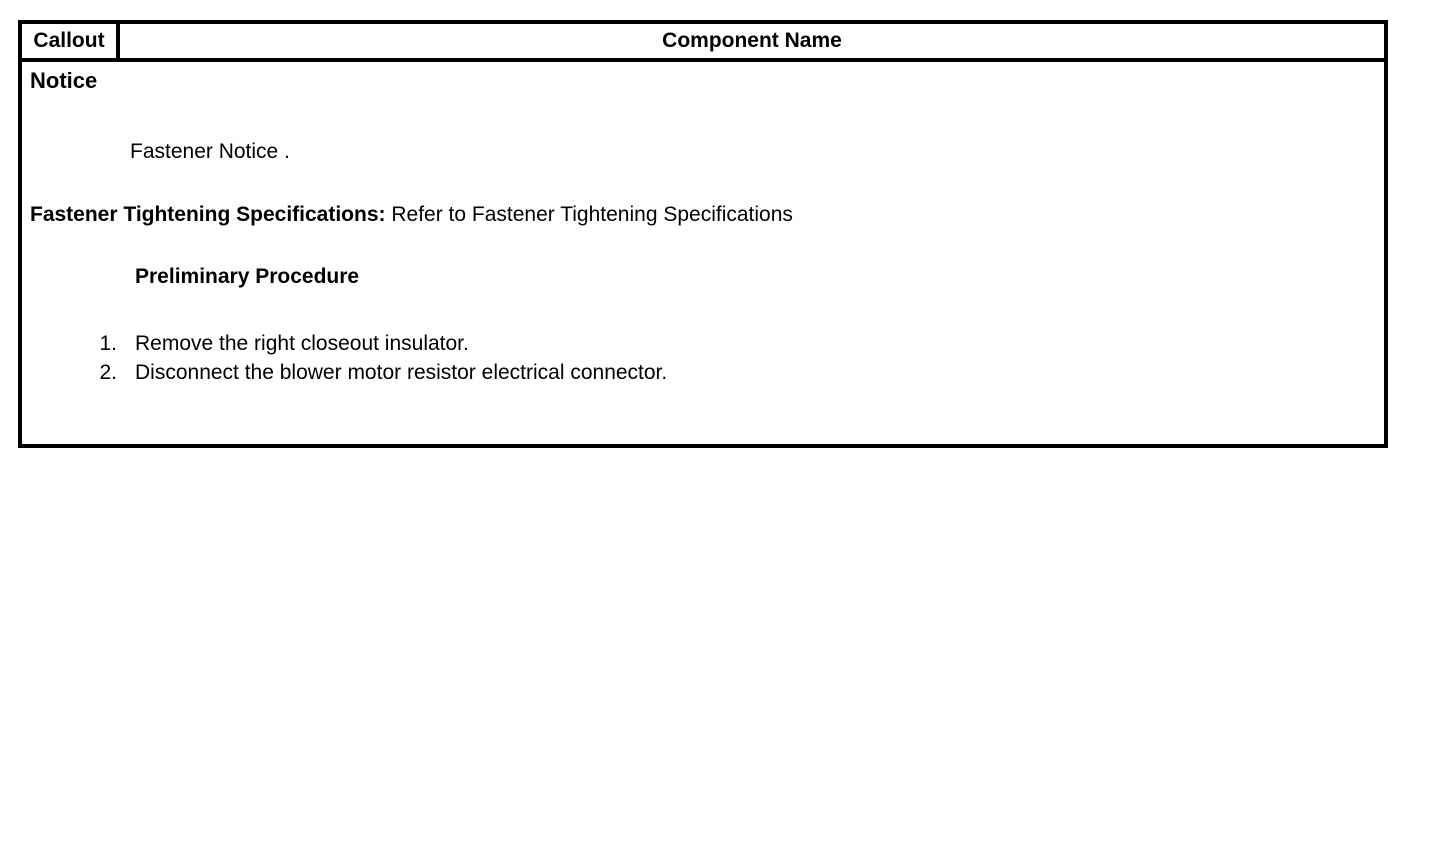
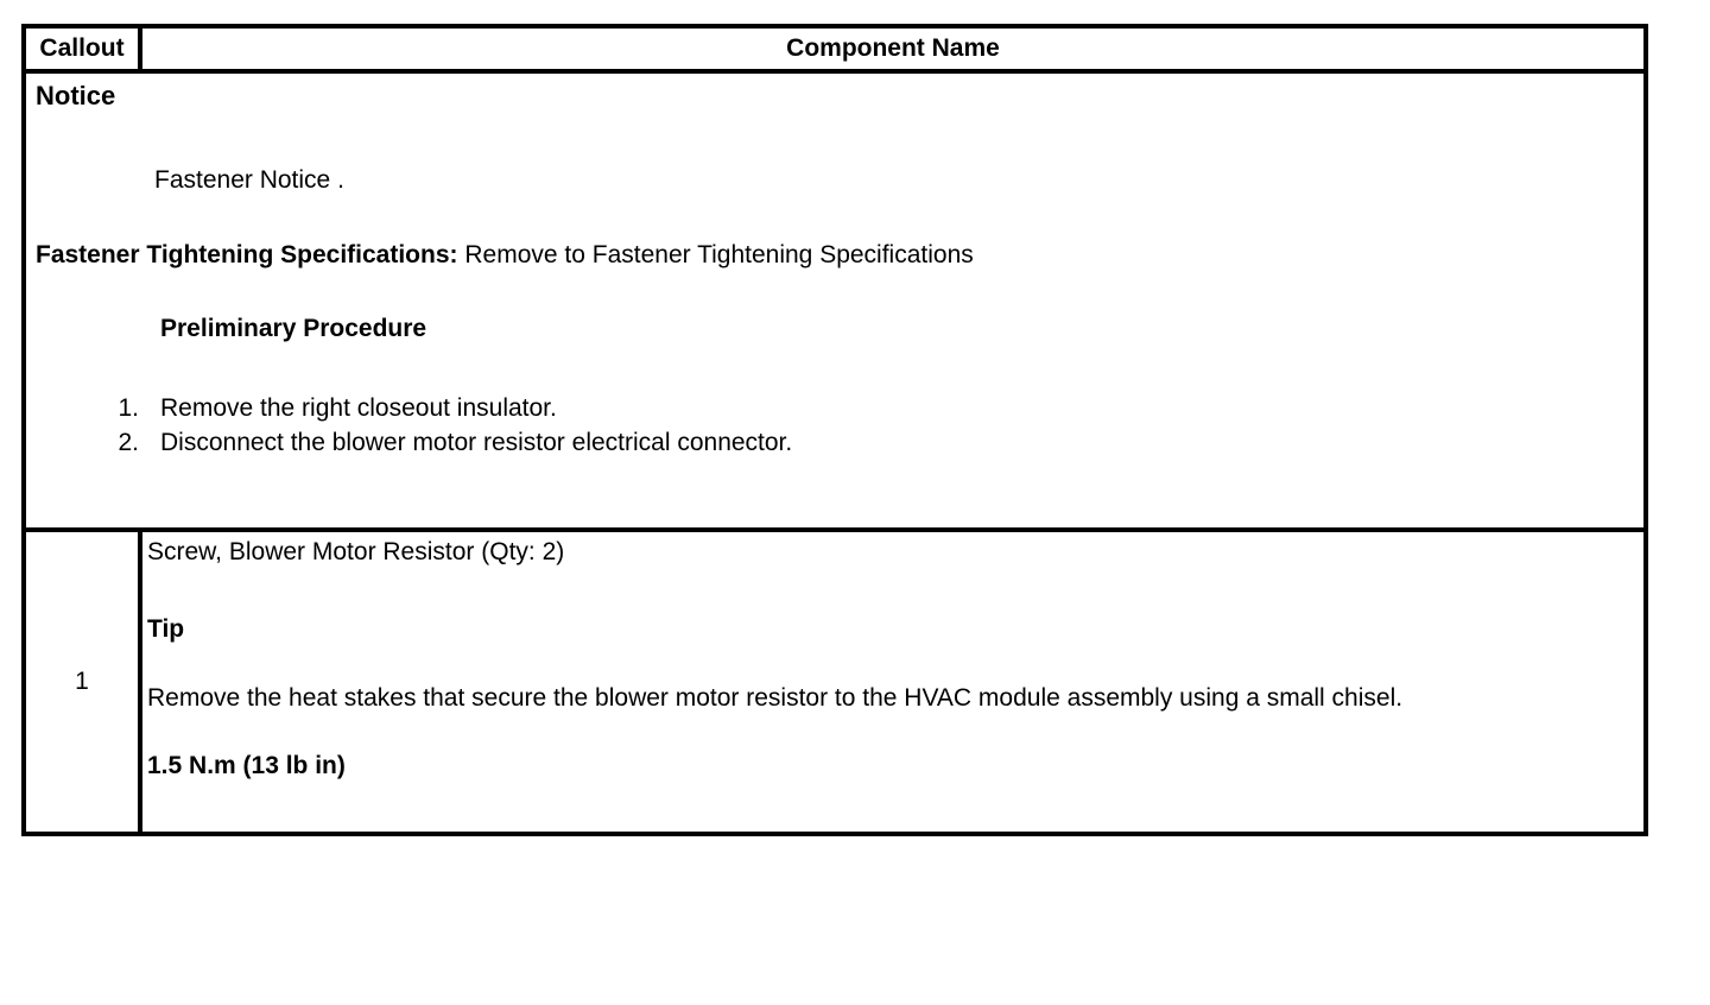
  Callout	Component Name
- Notice Fastener Notice . Fastener Tightening Specifications: Refer to Fastener Tightening Specifications Preliminary Procedure 1. Remove the right closeout insulator. 2. Disconnect the blower motor resistor electrical connector.
+ Notice Fastener Notice . Fastener Tightening Specifications: Remove to Fastener Tightening Specifications Preliminary Procedure 1. Remove the right closeout insulator. 2. Disconnect the blower motor resistor electrical connector.
+ 1	Screw, Blower Motor Resistor (Qty: 2) Tip Remove the heat stakes that secure the blower motor resistor to the HVAC module assembly using a small chisel. 1.5 N.m (13 lb in)
